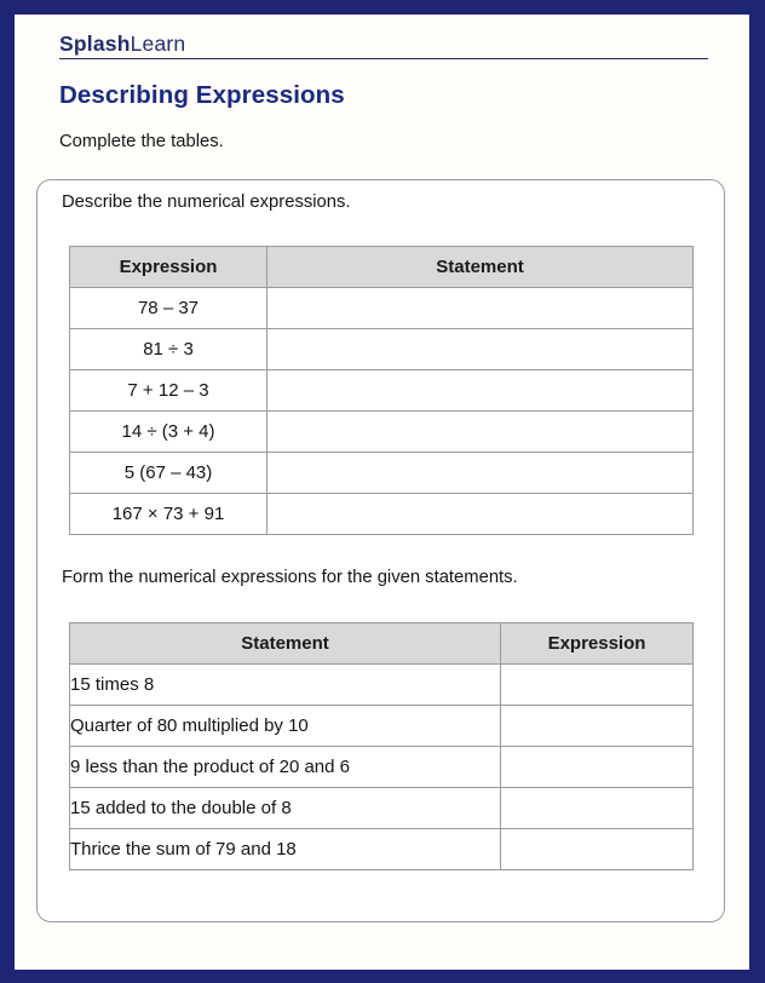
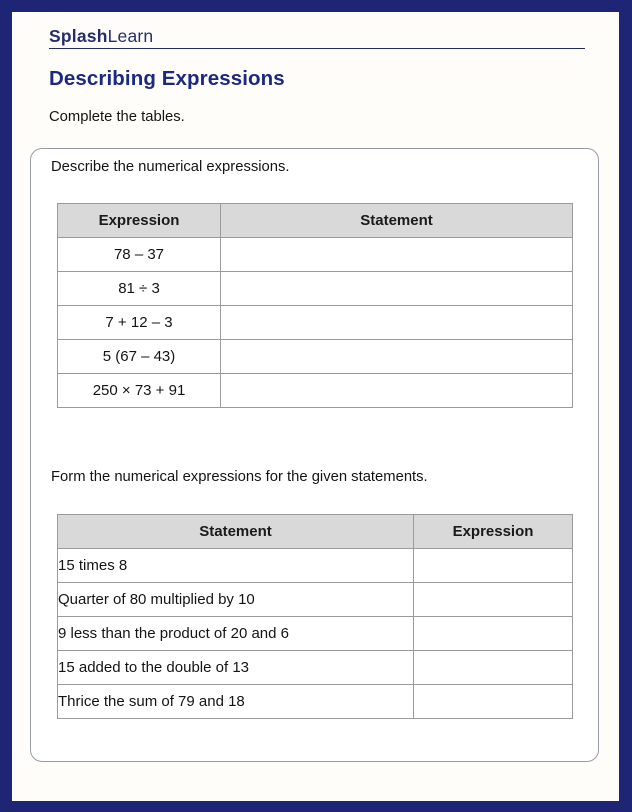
  SplashLearn
  Describing Expressions
  Complete the tables.
  Describe the numerical expressions.
  Expression	Statement
  78 – 37
  81 ÷ 3
  7 + 12 – 3
- 14 ÷ (3 + 4)
  5 (67 – 43)
- 167 × 73 + 91
+ 250 × 73 + 91
  Form the numerical expressions for the given statements.
  Statement	Expression
  15 times 8
  Quarter of 80 multiplied by 10
  9 less than the product of 20 and 6
- 15 added to the double of 8
+ 15 added to the double of 13
  Thrice the sum of 79 and 18
